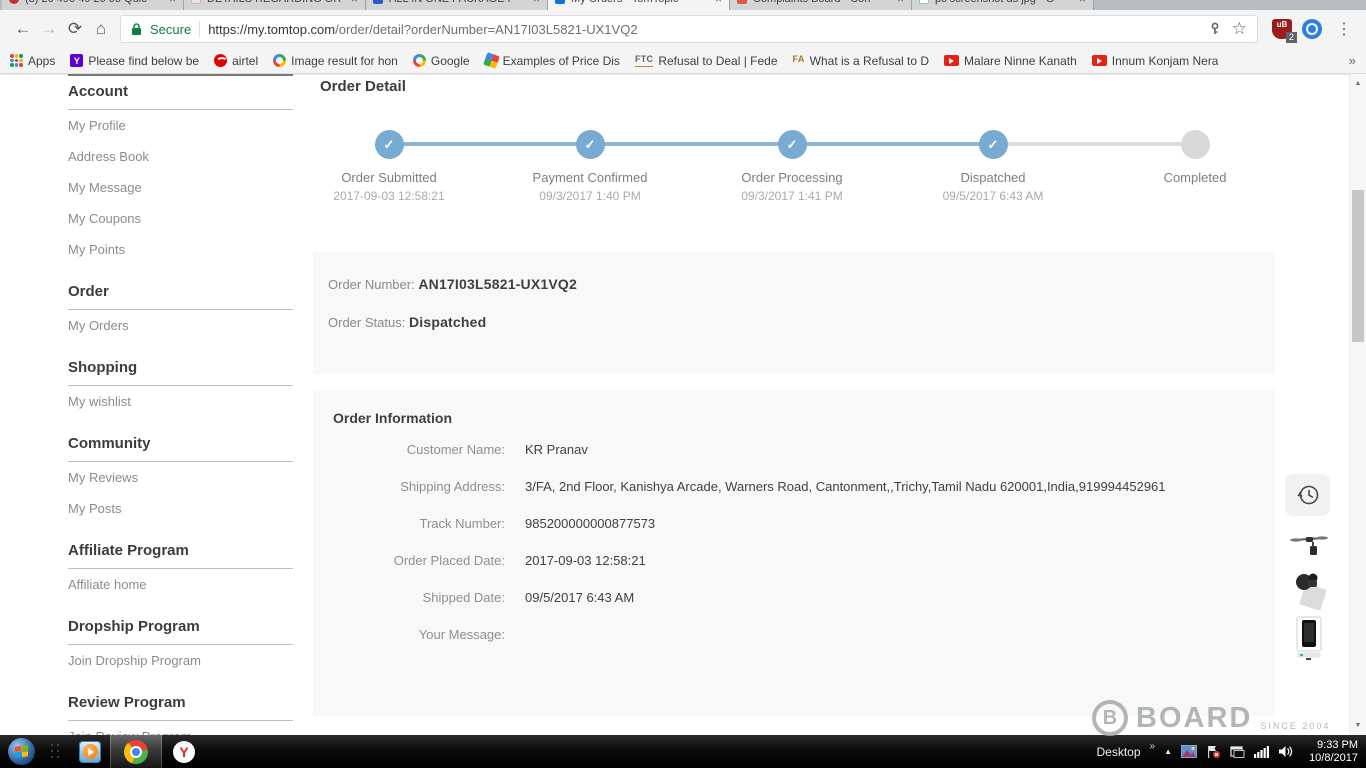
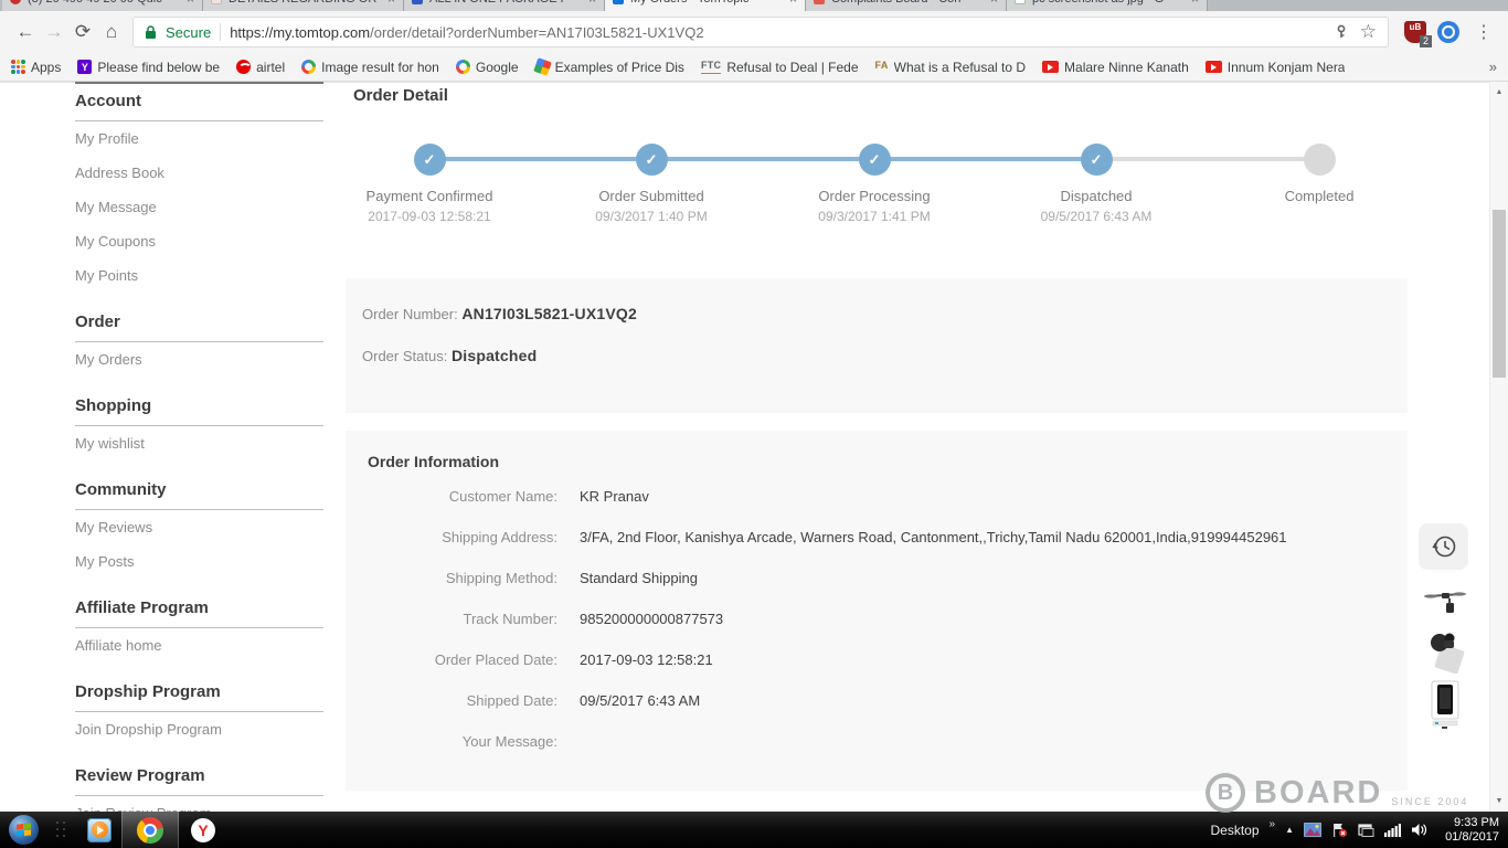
  ←
  →
  ⟳
  ⌂
  Secure
  https://my.tomtop.com/order/detail?orderNumber=AN17I03L5821-UX1VQ2
  ☆
  uB
  2
  ⋮
  Apps
  Y
  Please find below be
  airtel
  Image result for hon
  Google
  Examples of Price Dis
  FTC
  Refusal to Deal | Fede
  FA
  What is a Refusal to D
  Malare Ninne Kanath
  Innum Konjam Nera
  »
  Account
  My Profile
  Address Book
  My Message
  My Coupons
  My Points
  Order
  My Orders
  Shopping
  My wishlist
  Community
  My Reviews
  My Posts
  Affiliate Program
  Affiliate home
  Dropship Program
  Join Dropship Program
  Review Program
  Order Detail
  ✓
- Order Submitted
+ Payment Confirmed
  2017-09-03 12:58:21
  ✓
- Payment Confirmed
+ Order Submitted
  09/3/2017 1:40 PM
  ✓
  Order Processing
  09/3/2017 1:41 PM
  ✓
  Dispatched
  09/5/2017 6:43 AM
  Completed
  Order Number: AN17I03L5821-UX1VQ2
  Order Status: Dispatched
  Order Information
  Customer Name:
  KR Pranav
  Shipping Address:
  3/FA, 2nd Floor, Kanishya Arcade, Warners Road, Cantonment,,Trichy,Tamil Nadu 620001,India,919994452961
+ Shipping Method:
+ Standard Shipping
  Track Number:
  985200000000877573
  Order Placed Date:
  2017-09-03 12:58:21
  Shipped Date:
  09/5/2017 6:43 AM
  Your Message:
  Y
  Desktop
  »
  ▲
  9:33 PM
- 10/8/2017
+ 01/8/2017
  B
  BOARD
  SINCE 2004
